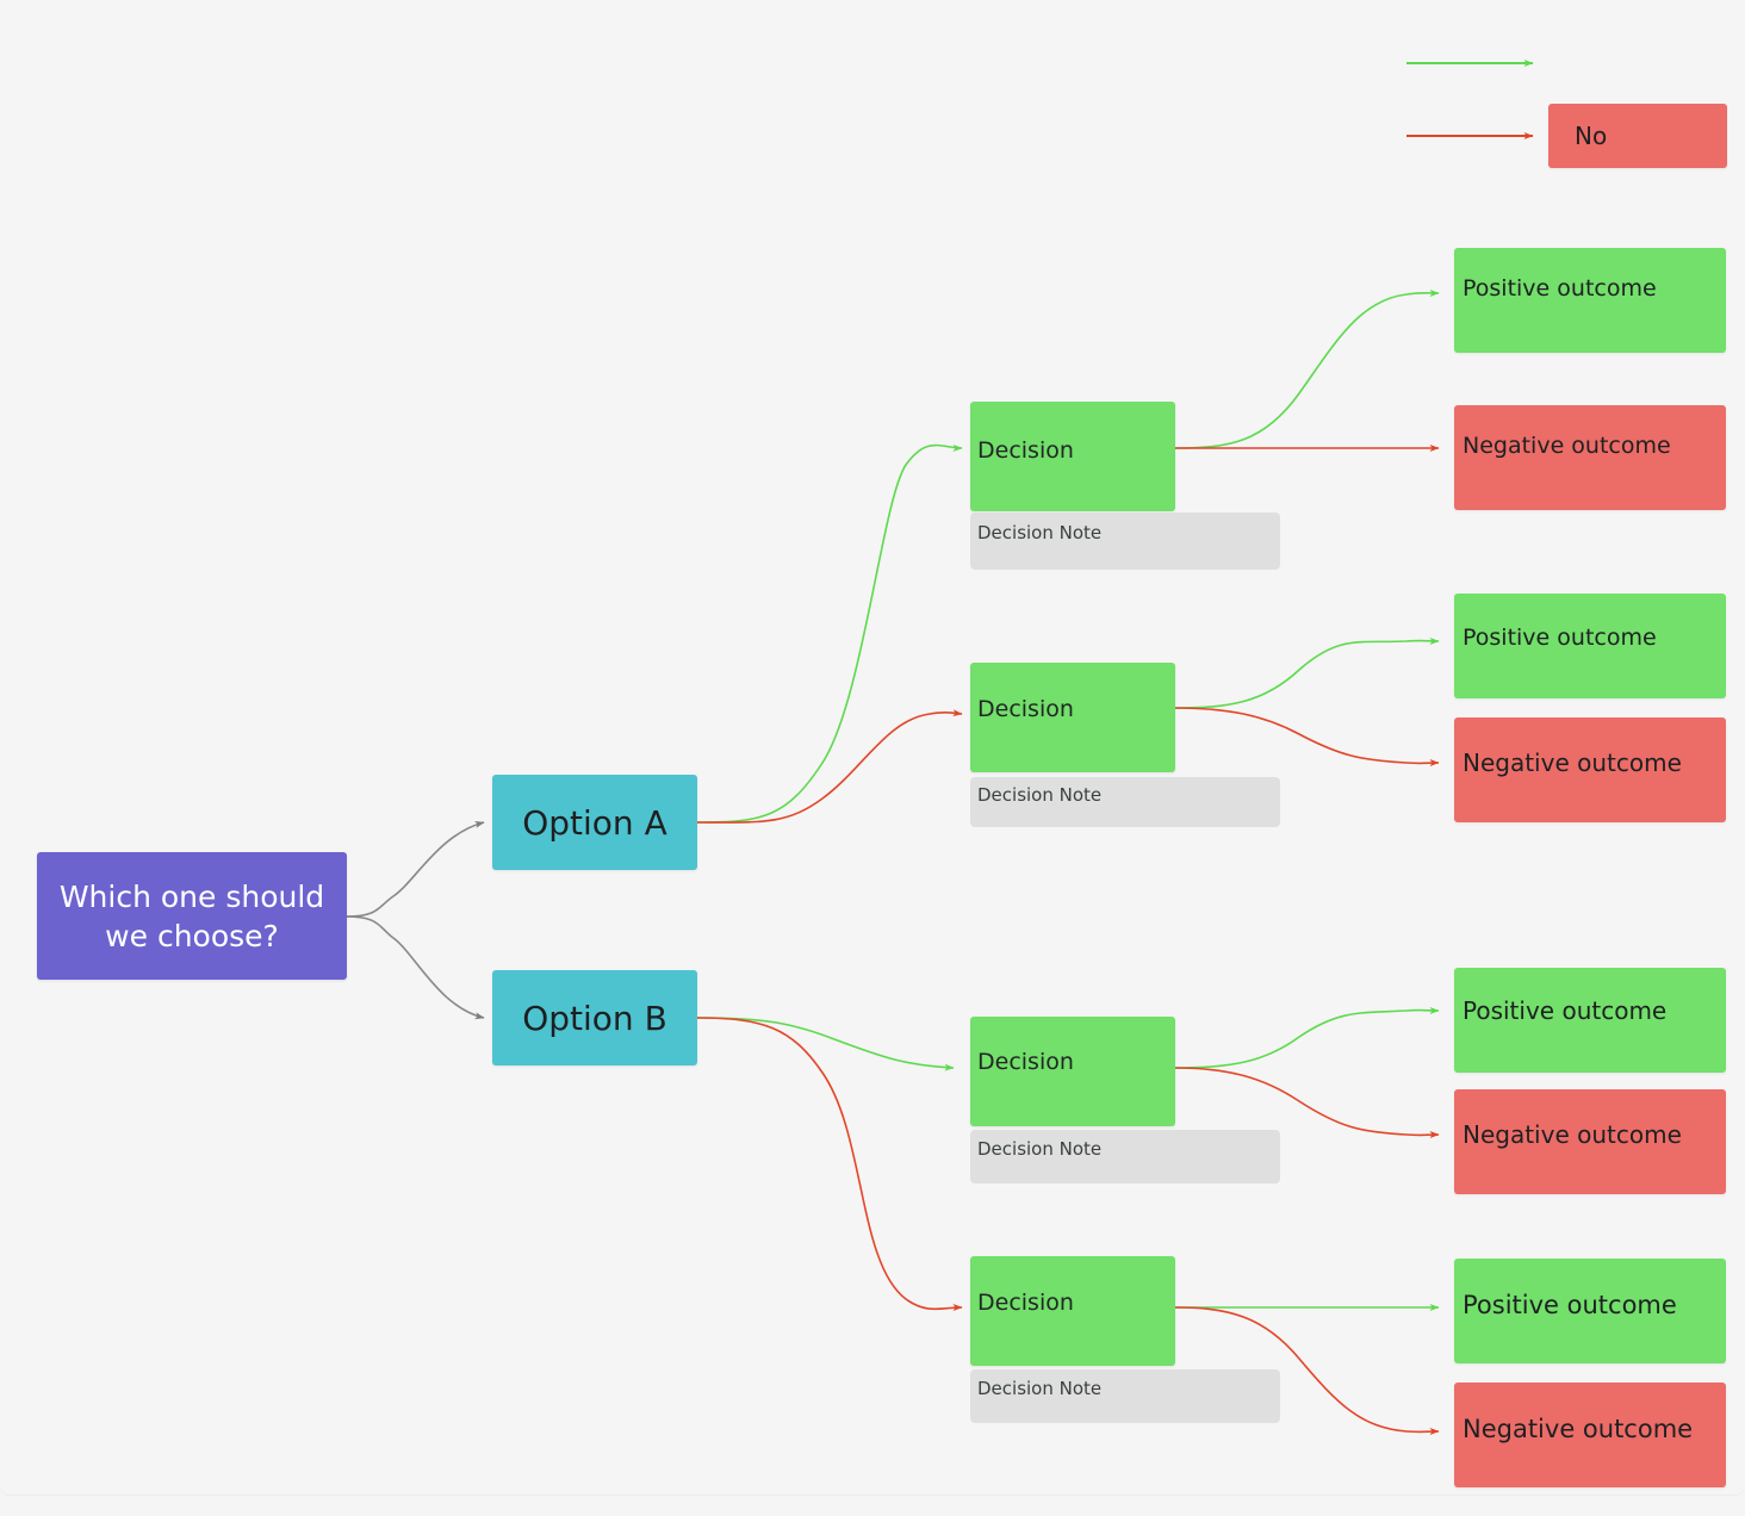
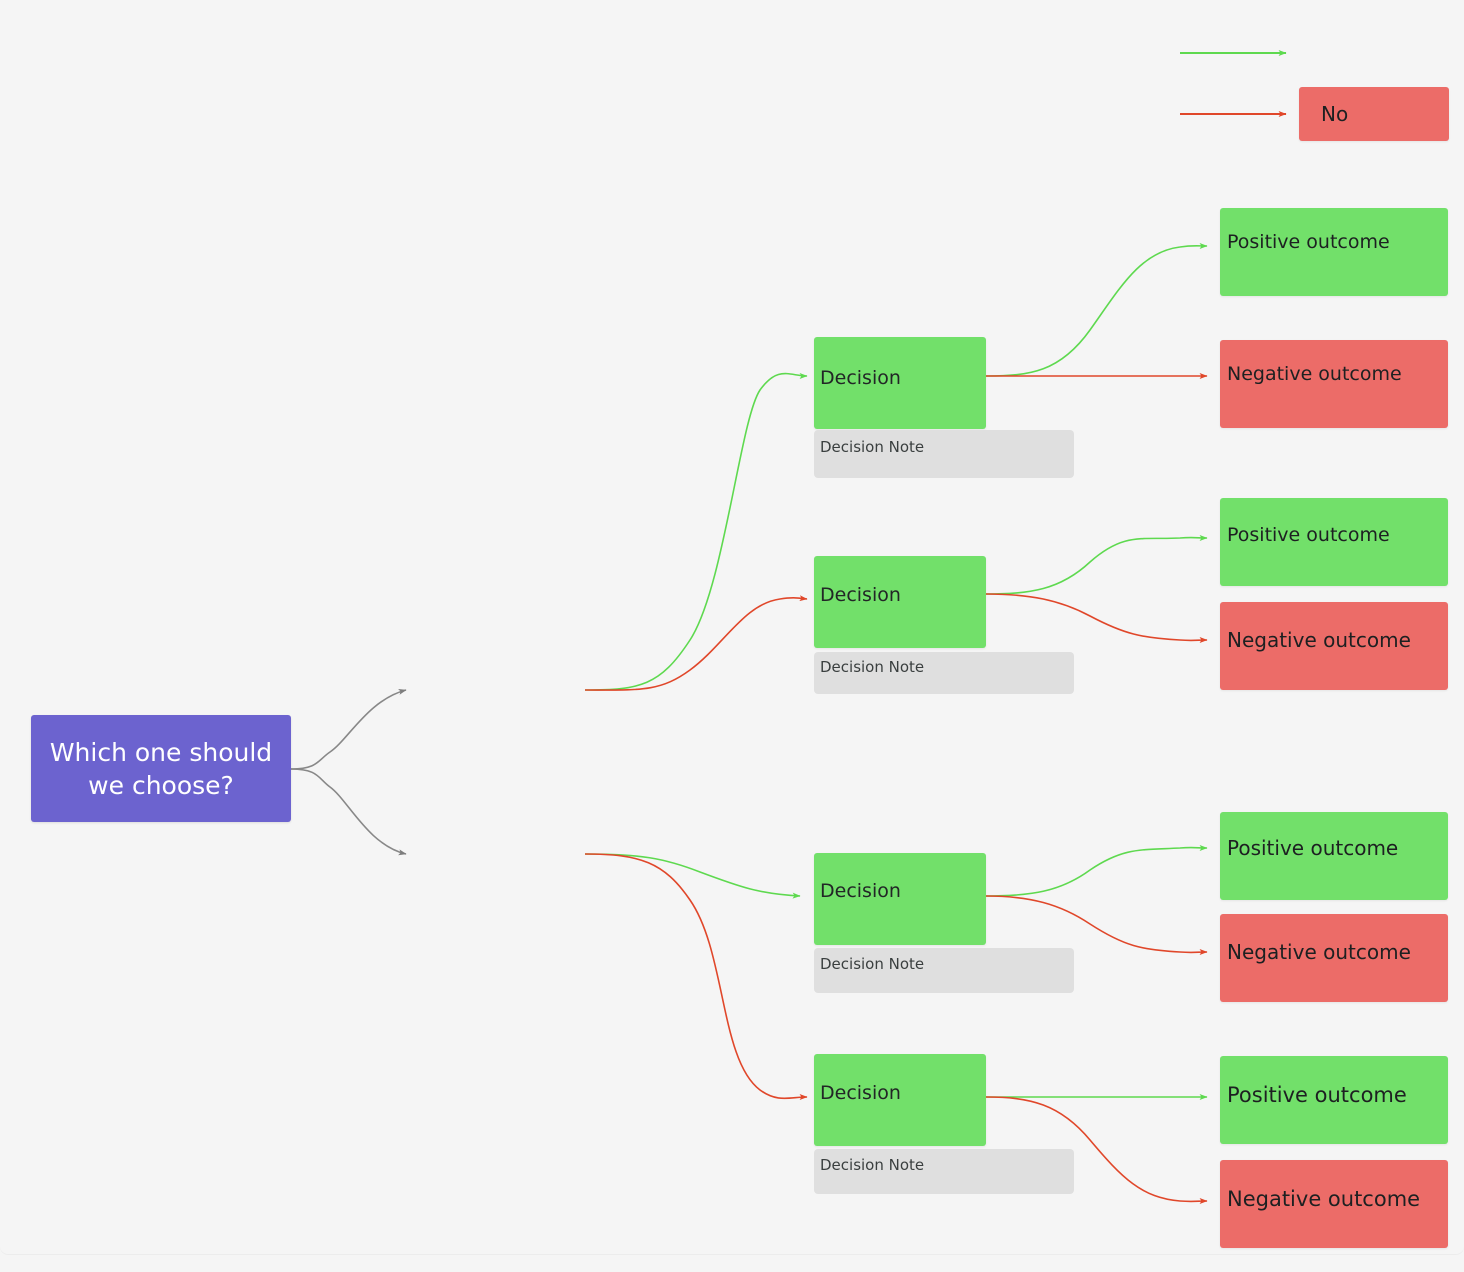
  No
  Which one should
  we choose?
- Option A
- Option B
  Decision
  Decision Note
  Decision
  Decision Note
  Decision
  Decision Note
  Decision
  Decision Note
  Positive outcome
  Negative outcome
  Positive outcome
  Negative outcome
  Positive outcome
  Negative outcome
  Positive outcome
  Negative outcome
